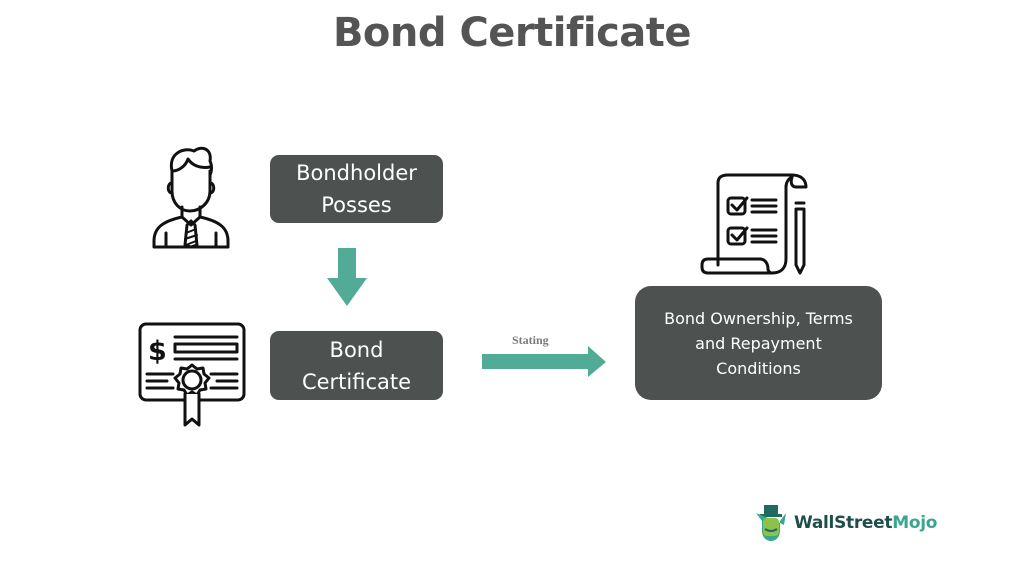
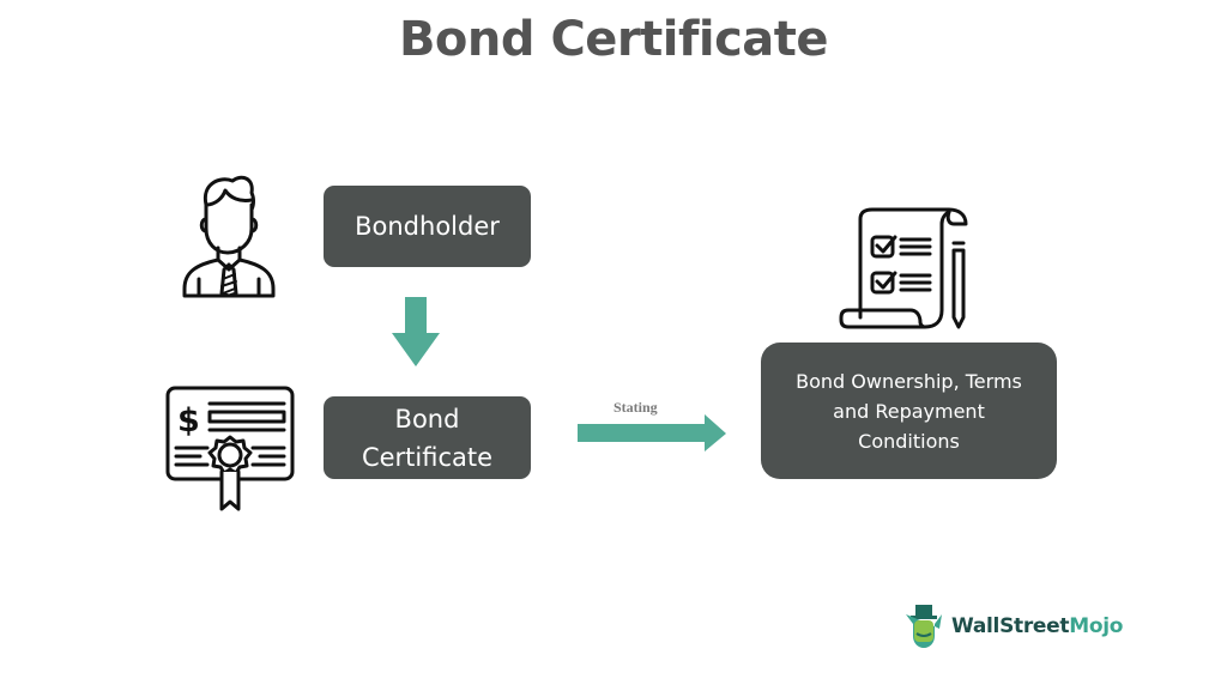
  Bond Certificate
  Bondholder
- Posses
  $
  Bond
  Certificate
  Stating
  Bond Ownership, Terms
  and Repayment
  Conditions
  WallStreetMojo
